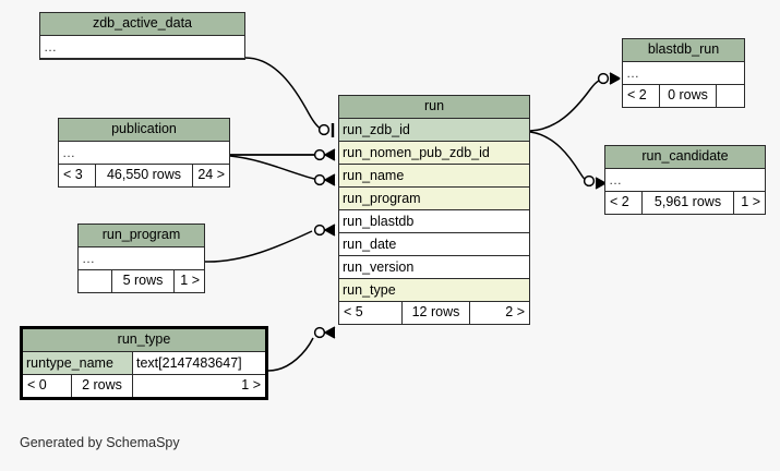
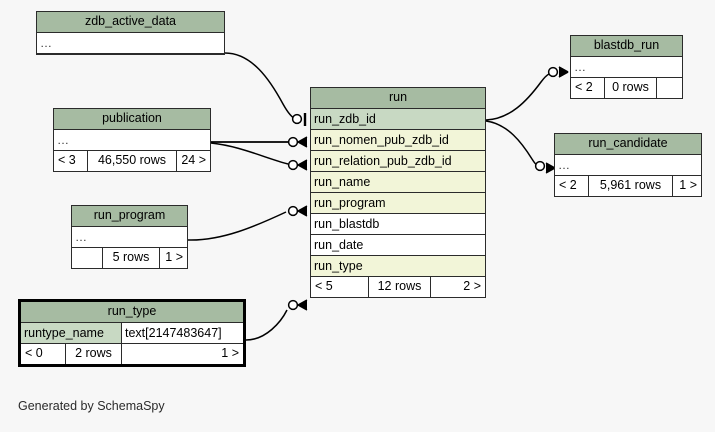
  zdb_active_data
  …
  publication
  …
  < 3
  46,550 rows
  24 >
  run_program
  …
  5 rows
  1 >
  run_type
  runtype_name
  text[2147483647]
  < 0
  2 rows
  1 >
  run
  run_zdb_id
  run_nomen_pub_zdb_id
+ run_relation_pub_zdb_id
  run_name
  run_program
  run_blastdb
  run_date
- run_version
  run_type
  < 5
  12 rows
  2 >
  blastdb_run
  …
  < 2
  0 rows
  run_candidate
  …
  < 2
  5,961 rows
  1 >
  Generated by SchemaSpy
